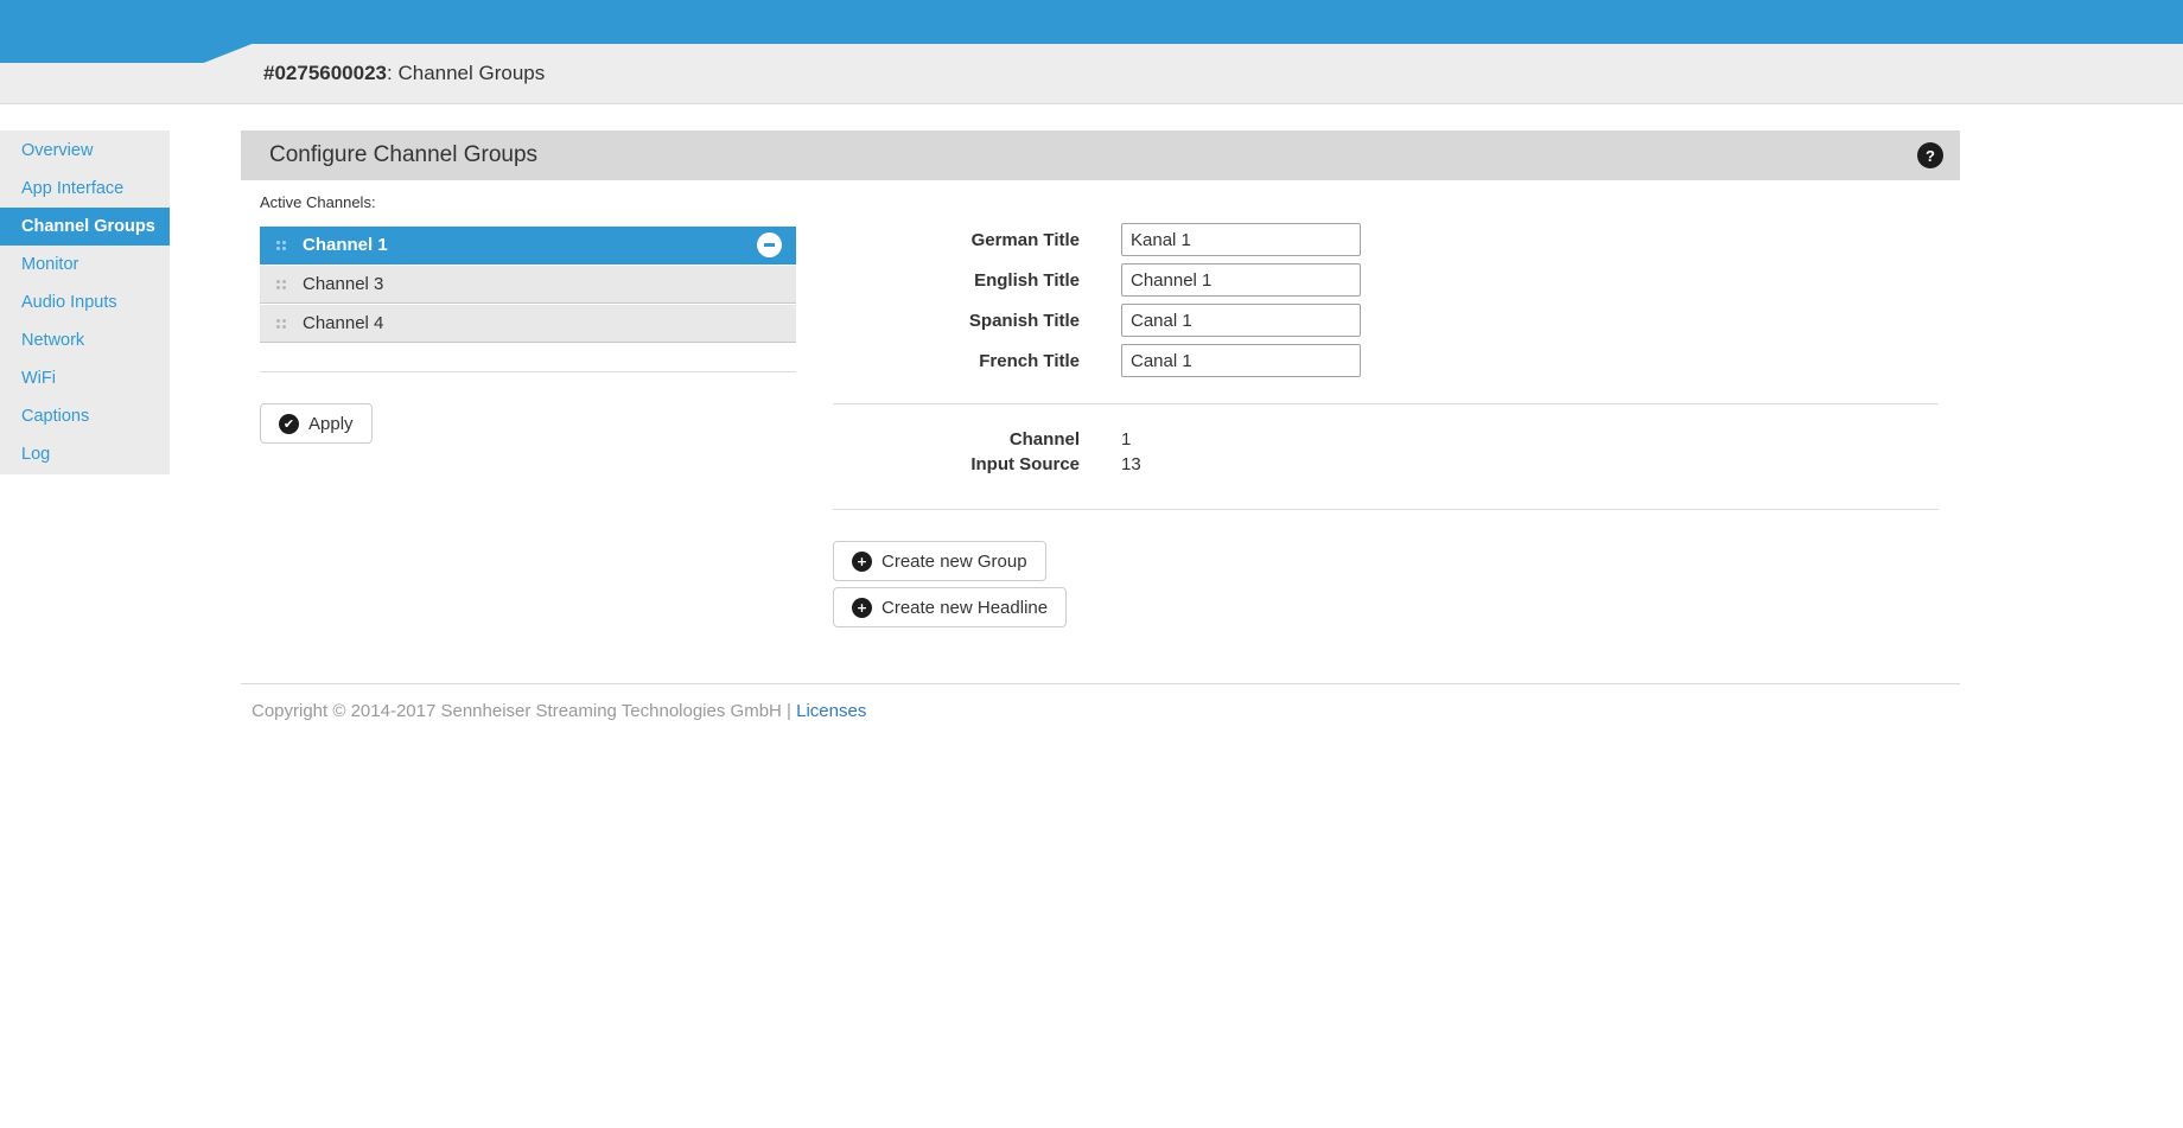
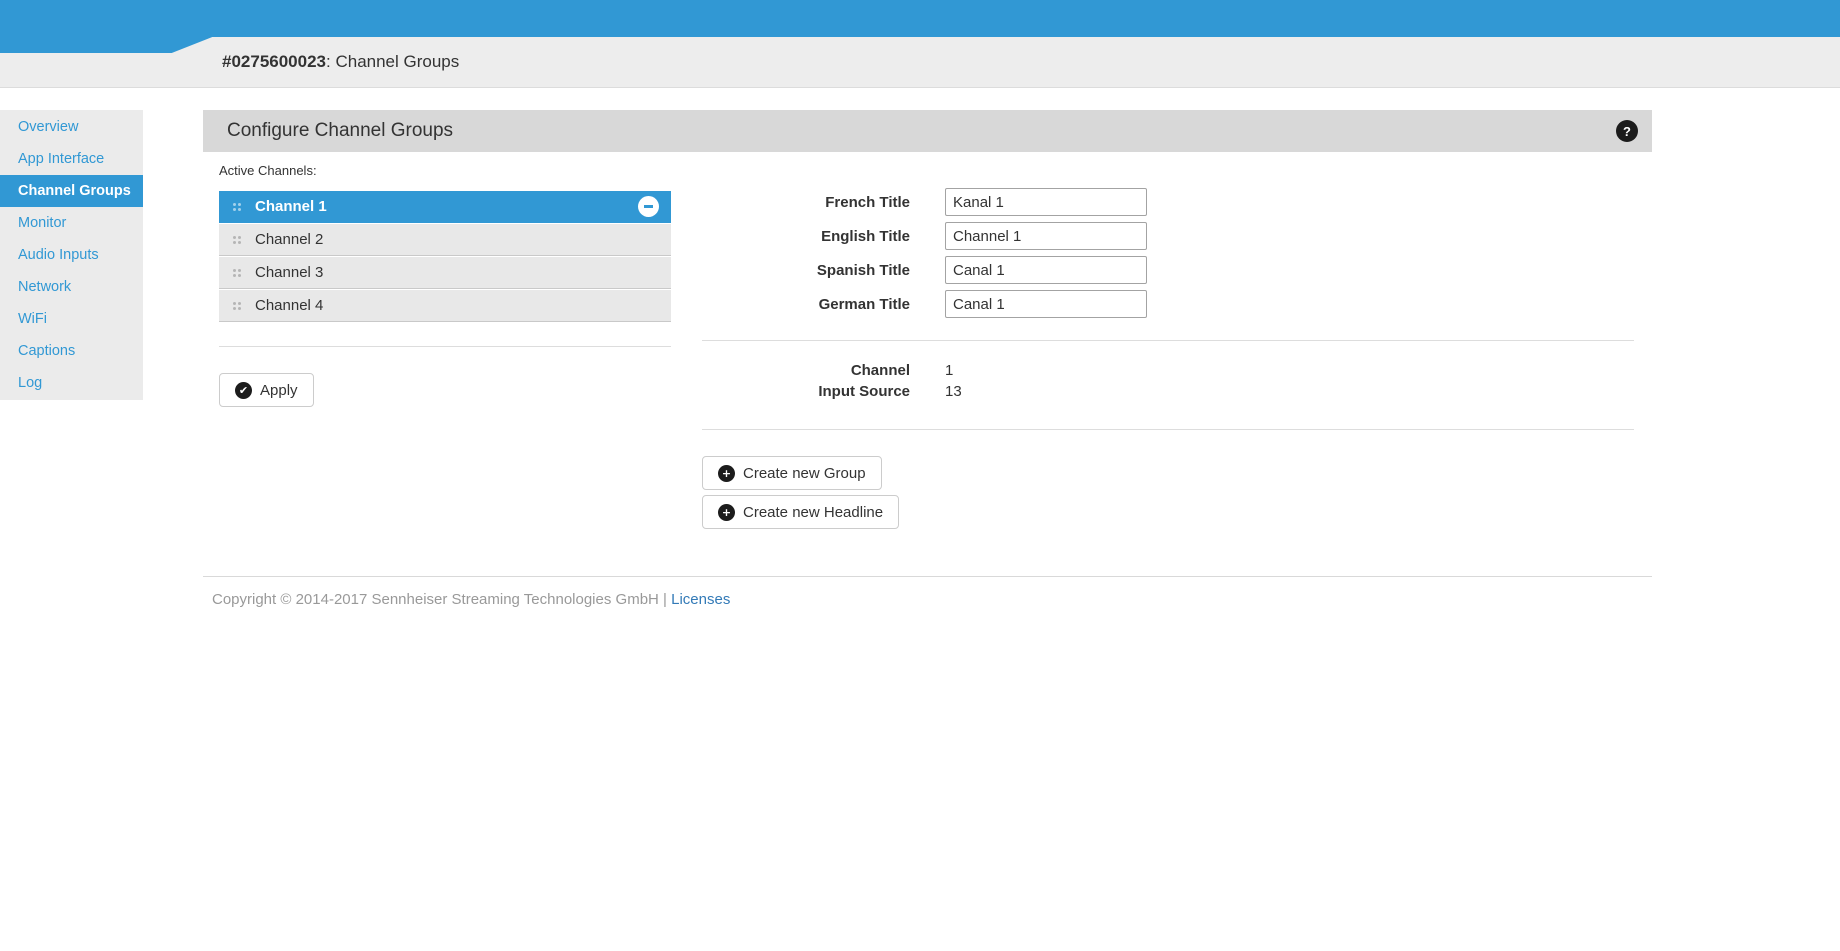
  #0275600023: Channel Groups
  Overview
  App Interface
  Channel Groups
  Monitor
  Audio Inputs
  Network
  WiFi
  Captions
  Log
  Configure Channel Groups
  ?
  Active Channels:
  Channel 1
+ Channel 2
  Channel 3
  Channel 4
  ✔
  Apply
- German Title
+ French Title
  Kanal 1
  English Title
  Channel 1
  Spanish Title
  Canal 1
- French Title
+ German Title
  Canal 1
  Channel
  1
  Input Source
  13
  +
  Create new Group
  +
  Create new Headline
  Copyright © 2014-2017 Sennheiser Streaming Technologies GmbH | Licenses
